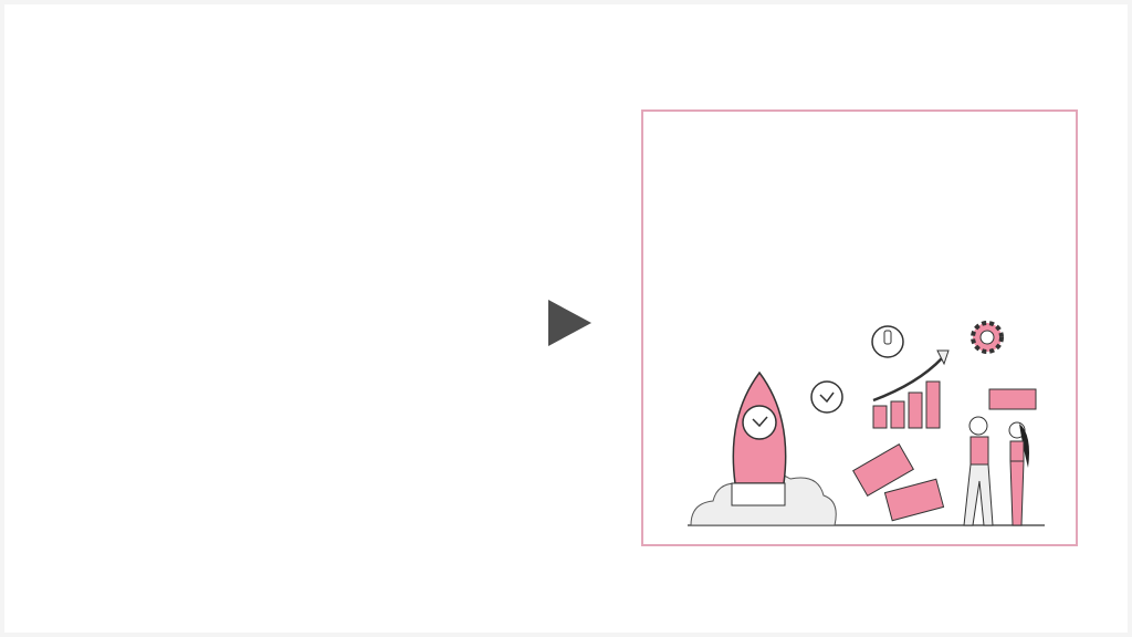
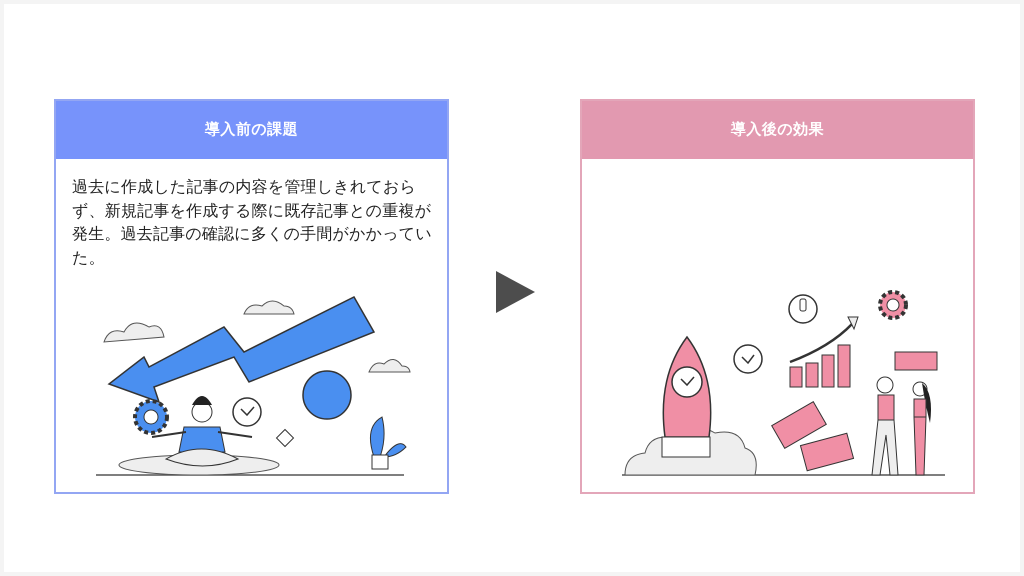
+ 導入前の課題
+ 過去に作成した記事の内容を管理しきれておらず、新規記事を作成する際に既存記事との重複が発生。過去記事の確認に多くの手間がかかっていた。
+ 導入後の効果
